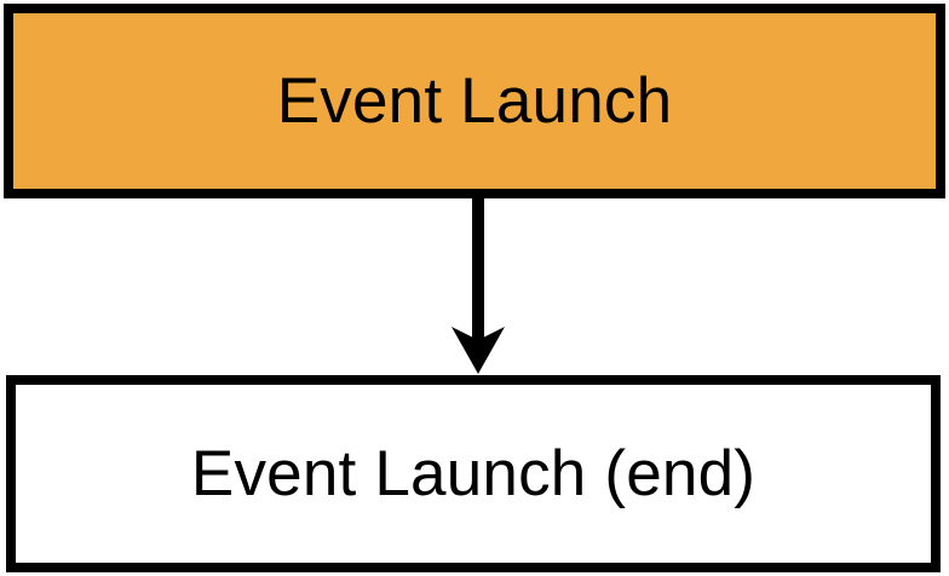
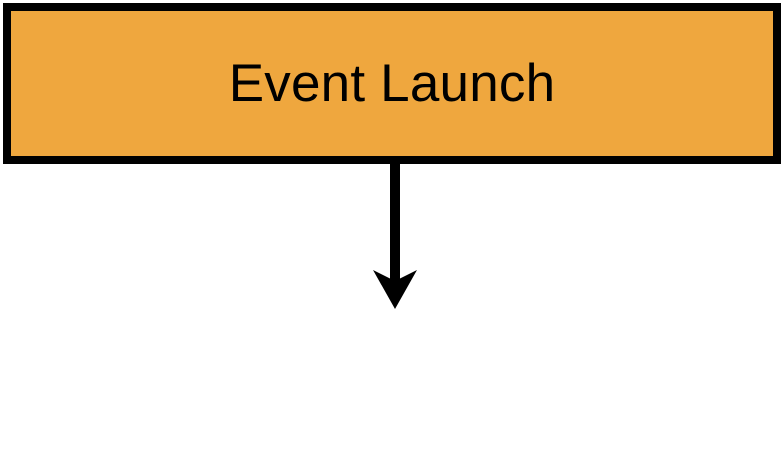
  Event Launch
- Event Launch (end)
